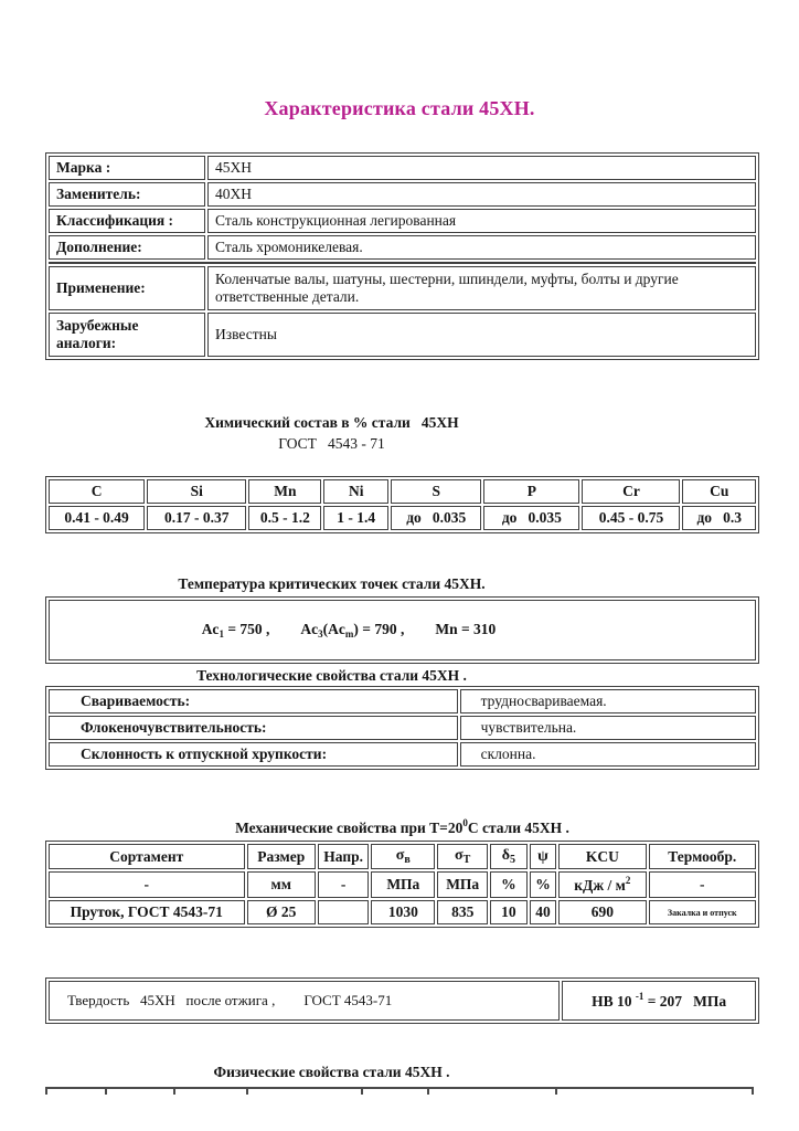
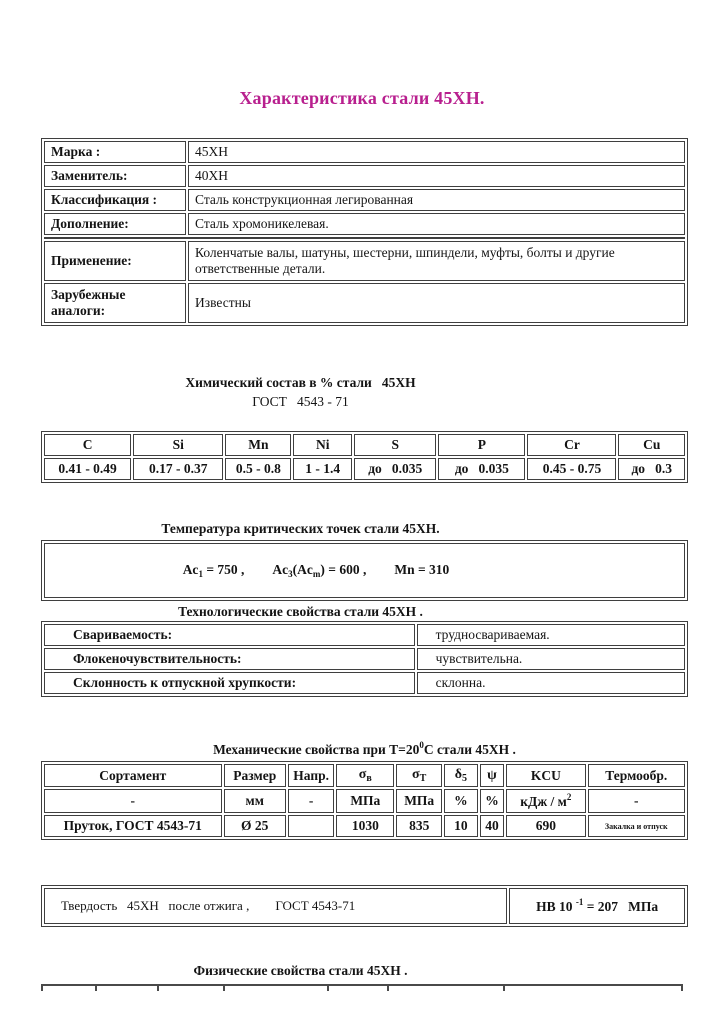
  Характеристика стали 45ХН.
  Марка :	45ХН
  Заменитель:	40ХН
  Классификация :	Сталь конструкционная легированная
  Дополнение:	Сталь хромоникелевая.
  Применение:	Коленчатые валы, шатуны, шестерни, шпиндели, муфты, болты и другие ответственные детали.
  Зарубежные аналоги:	Известны
  Химический состав в % стали 45ХН
  ГОСТ 4543 - 71
  C	Si	Mn	Ni	S	P	Cr	Cu
- 0.41 - 0.49	0.17 - 0.37	0.5 - 1.2	1 - 1.4	до 0.035	до 0.035	0.45 - 0.75	до 0.3
+ 0.41 - 0.49	0.17 - 0.37	0.5 - 0.8	1 - 1.4	до 0.035	до 0.035	0.45 - 0.75	до 0.3
  Температура критических точек стали 45ХН.
- Ac1 = 750 , Ac3(Acm) = 790 , Mn = 310
+ Ac1 = 750 , Ac3(Acm) = 600 , Mn = 310
  Технологические свойства стали 45ХН .
  Свариваемость:	трудносвариваемая.
  Флокеночувствительность:	чувствительна.
  Склонность к отпускной хрупкости:	склонна.
  Механические свойства при Т=200С стали 45ХН .
  Сортамент	Размер	Напр.	σв	σТ	δ5	ψ	KCU	Термообр.
  -	мм	-	МПа	МПа	%	%	кДж / м2	-
  Пруток, ГОСТ 4543-71	Ø 25		1030	835	10	40	690	Закалка и отпуск
  Твердость 45ХН после отжига , ГОСТ 4543-71	HB 10 -1 = 207 МПа
  Физические свойства стали 45ХН .
